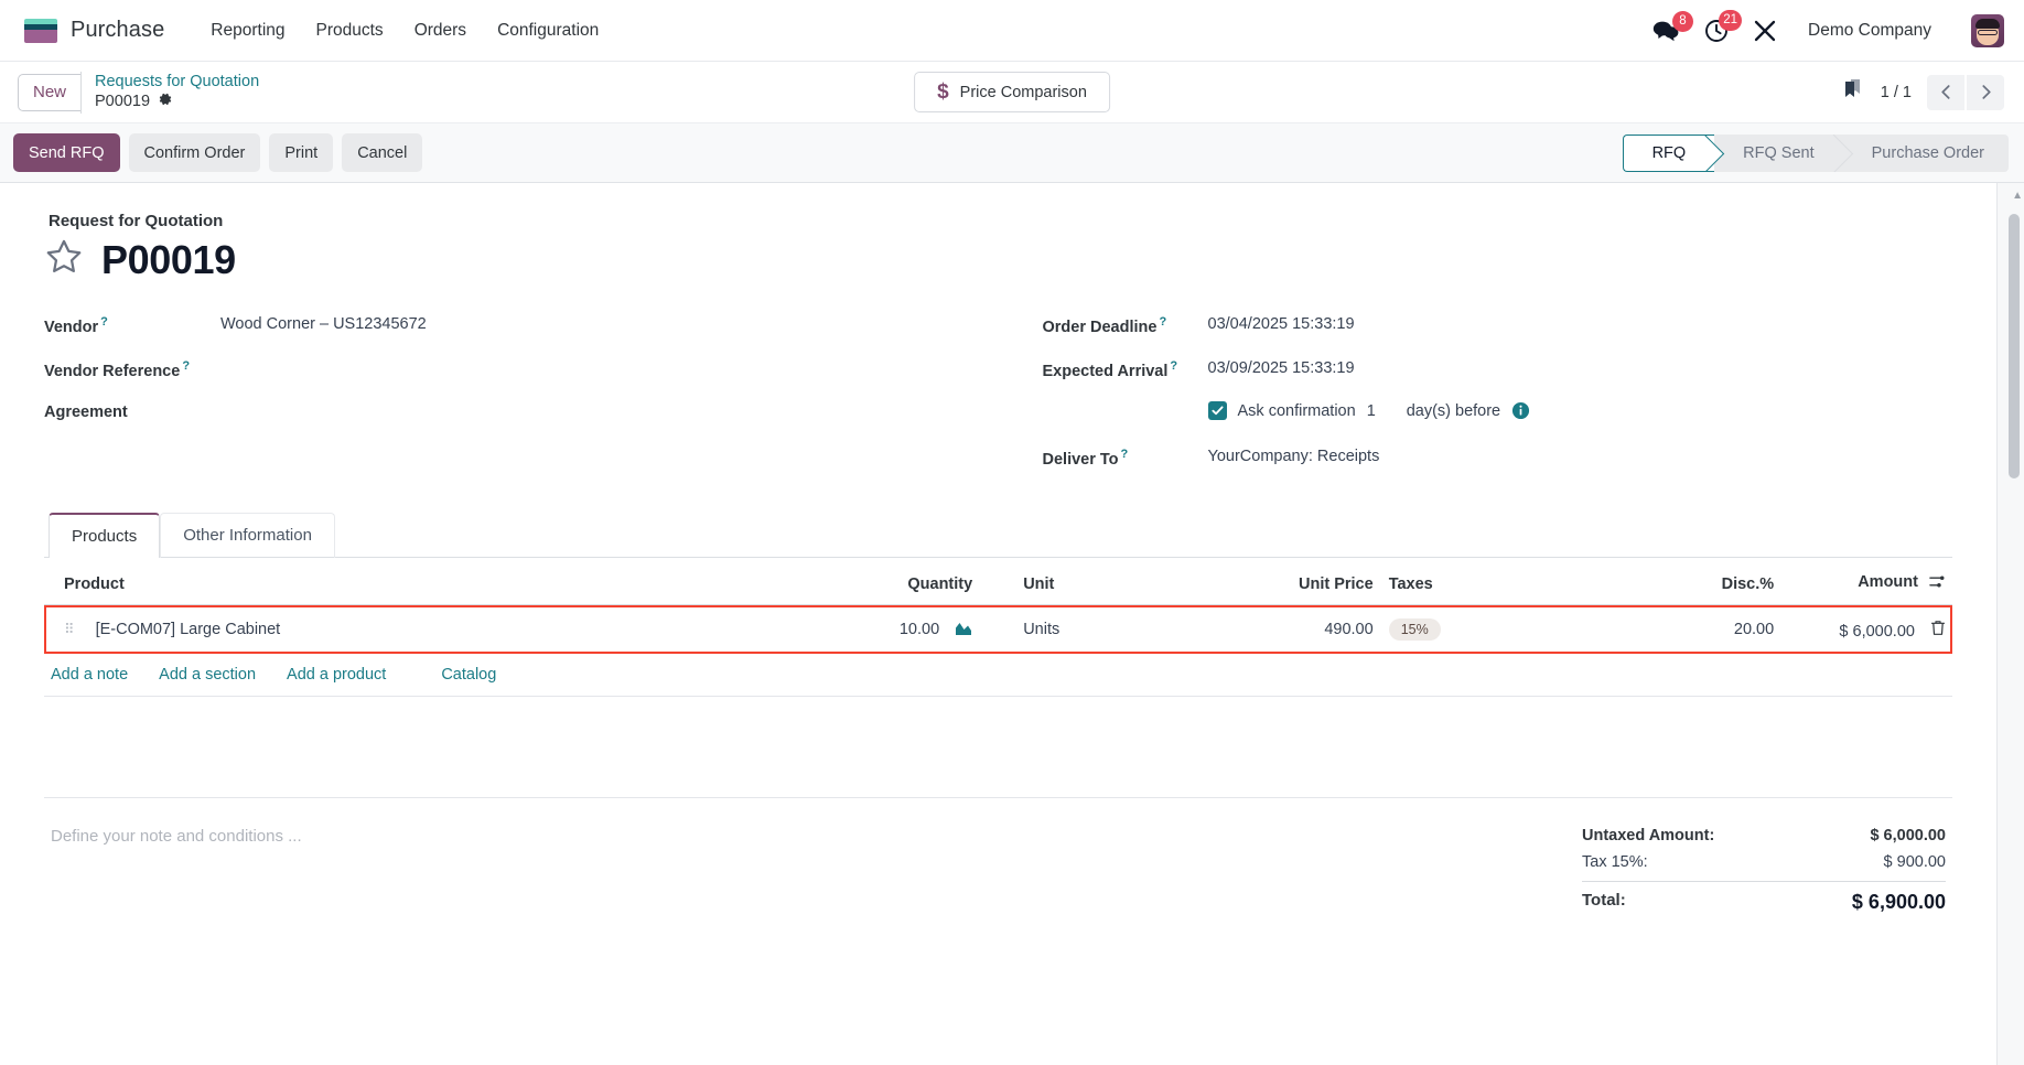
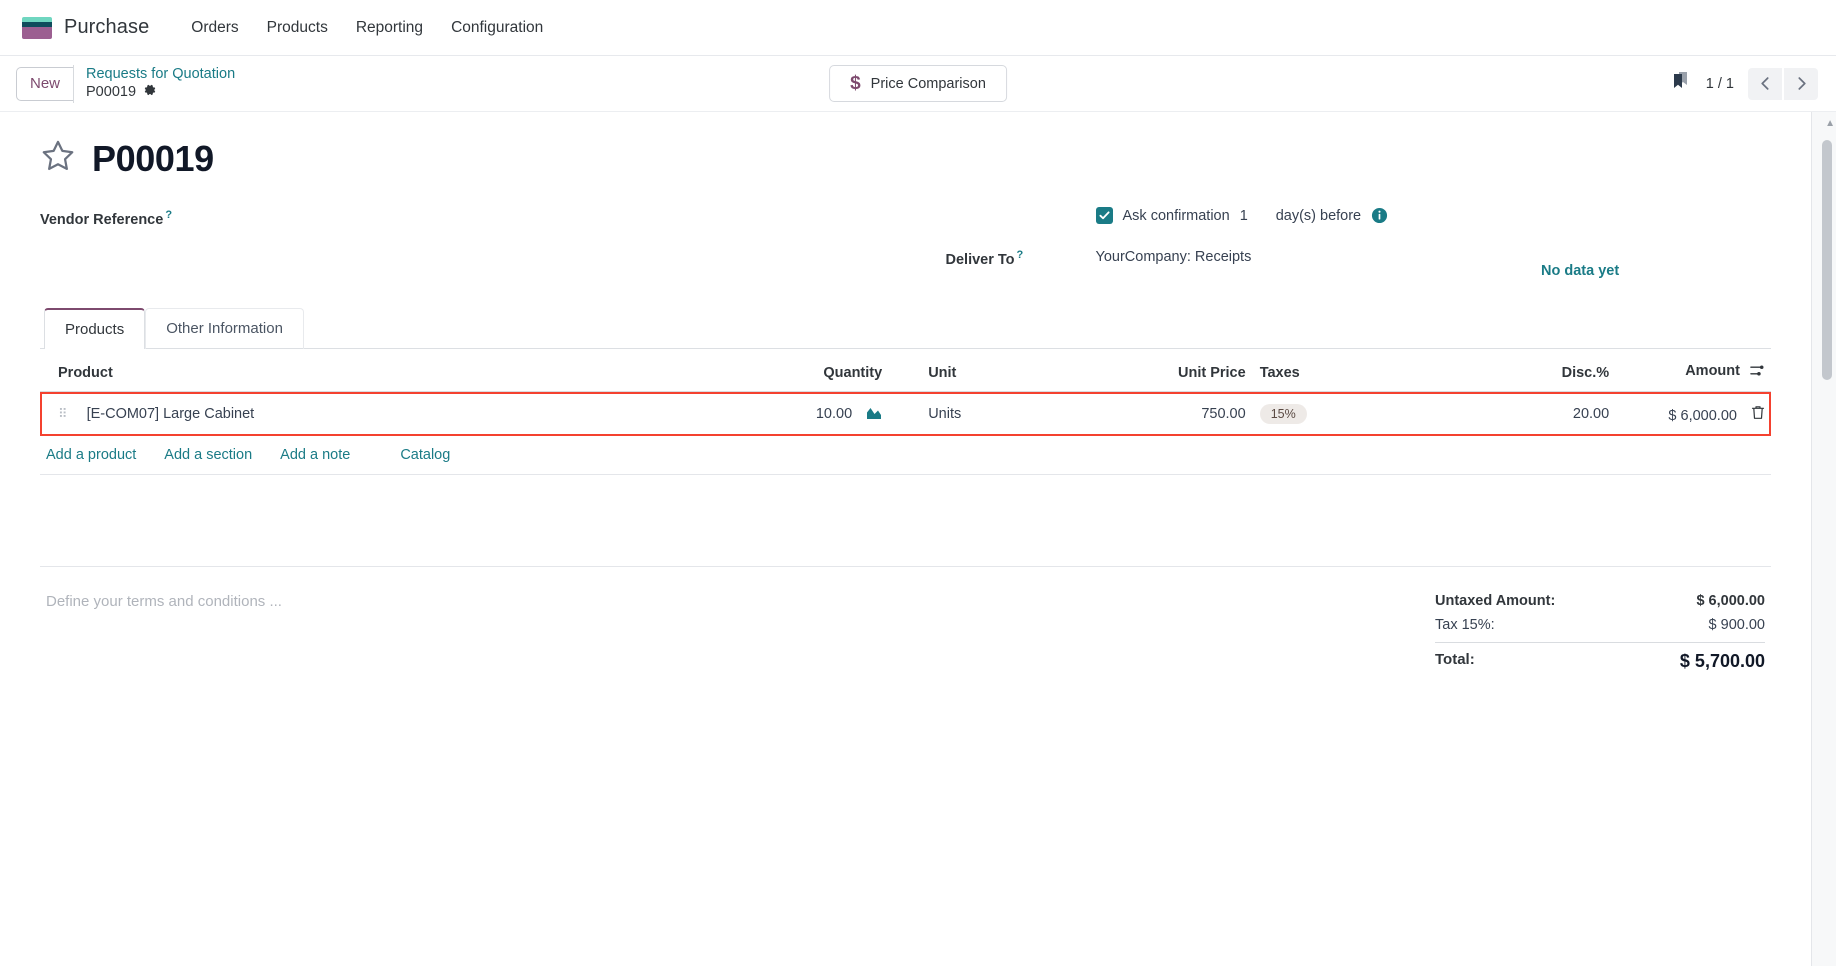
  Purchase
- Reporting
+ Orders
  Products
- Orders
+ Reporting
  Configuration
- 8
- 21
- Demo Company
  New
  Requests for Quotation
  P00019
  $
  Price Comparison
  1 / 1
- Send RFQ
- Confirm Order
- Print
- Cancel
- RFQ
- RFQ Sent
- Purchase Order
- Request for Quotation
  P00019
- Vendor ?
- Wood Corner – US12345672
  Vendor Reference ?
- Agreement
- Order Deadline ?
- 03/04/2025 15:33:19
- Expected Arrival ?
- 03/09/2025 15:33:19
  Ask confirmation
  1
  day(s) before
  Deliver To ?
  YourCompany: Receipts
+ No data yet
  Products
  Other Information
  Product	Quantity	Unit	Unit Price	Taxes	Disc.%	Amount
- ⠿ [E-COM07] Large Cabinet	10.00	Units	490.00	15%	20.00	$ 6,000.00
+ ⠿ [E-COM07] Large Cabinet	10.00	Units	750.00	15%	20.00	$ 6,000.00
- Add a note
+ Add a product
  Add a section
- Add a product
+ Add a note
  Catalog
- Define your note and conditions ...
+ Define your terms and conditions ...
  Untaxed Amount:
  $ 6,000.00
  Tax 15%:
  $ 900.00
  Total:
- $ 6,900.00
+ $ 5,700.00
  ▲
